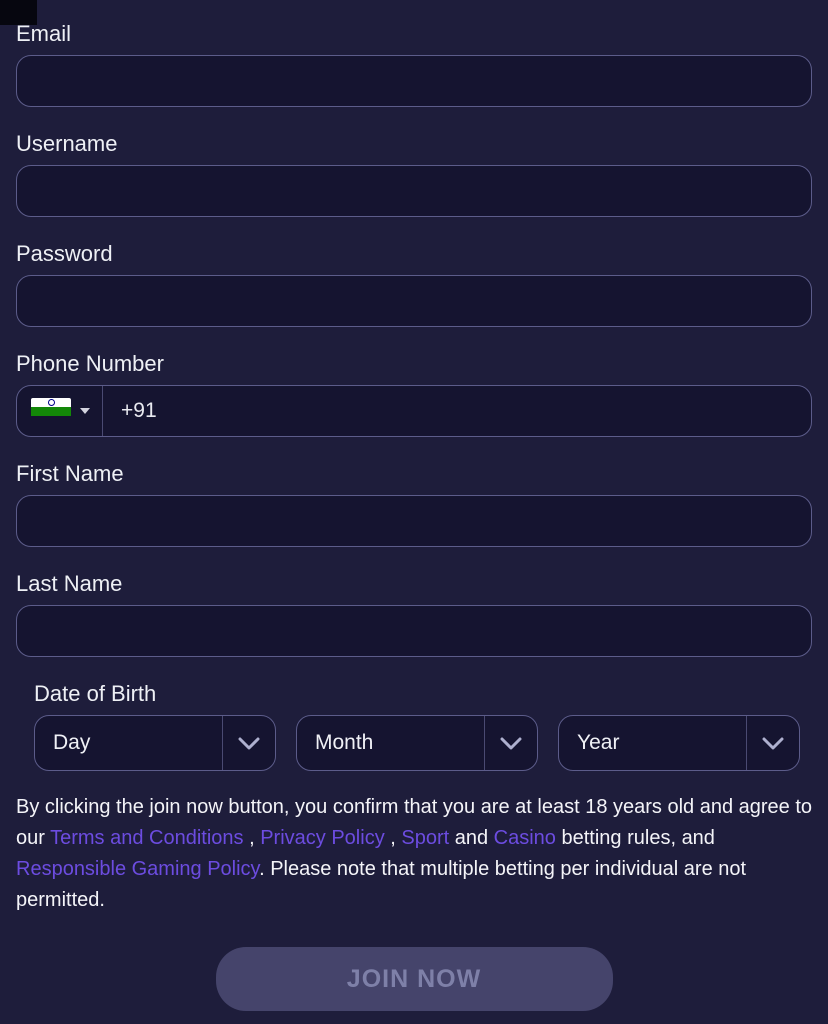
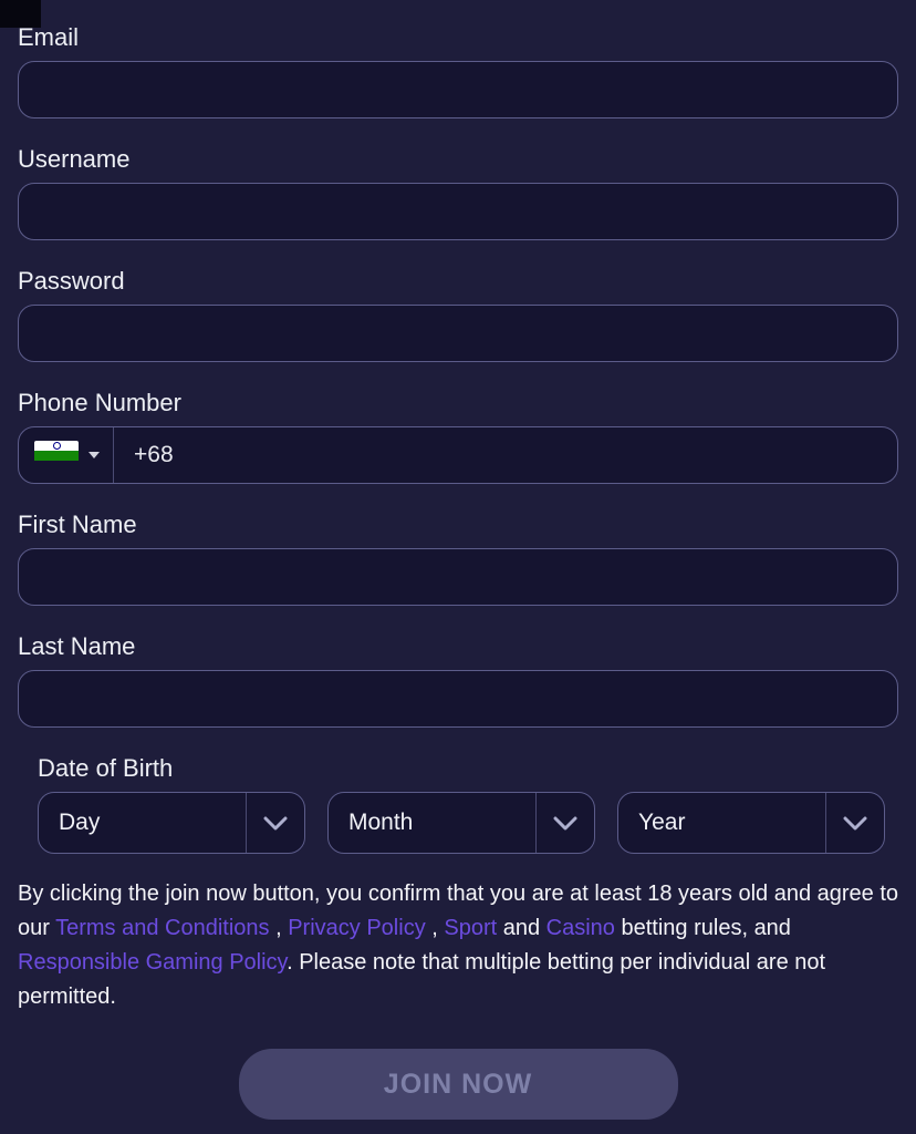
  Email
  Username
  Password
  Phone Number
- +91
+ +68
  First Name
  Last Name
  Date of Birth
  Day
  Month
  Year
  By clicking the join now button, you confirm that you are at least 18 years old and agree to our Terms and Conditions , Privacy Policy , Sport and Casino betting rules, and Responsible Gaming Policy. Please note that multiple betting per individual are not permitted.
  JOIN NOW
